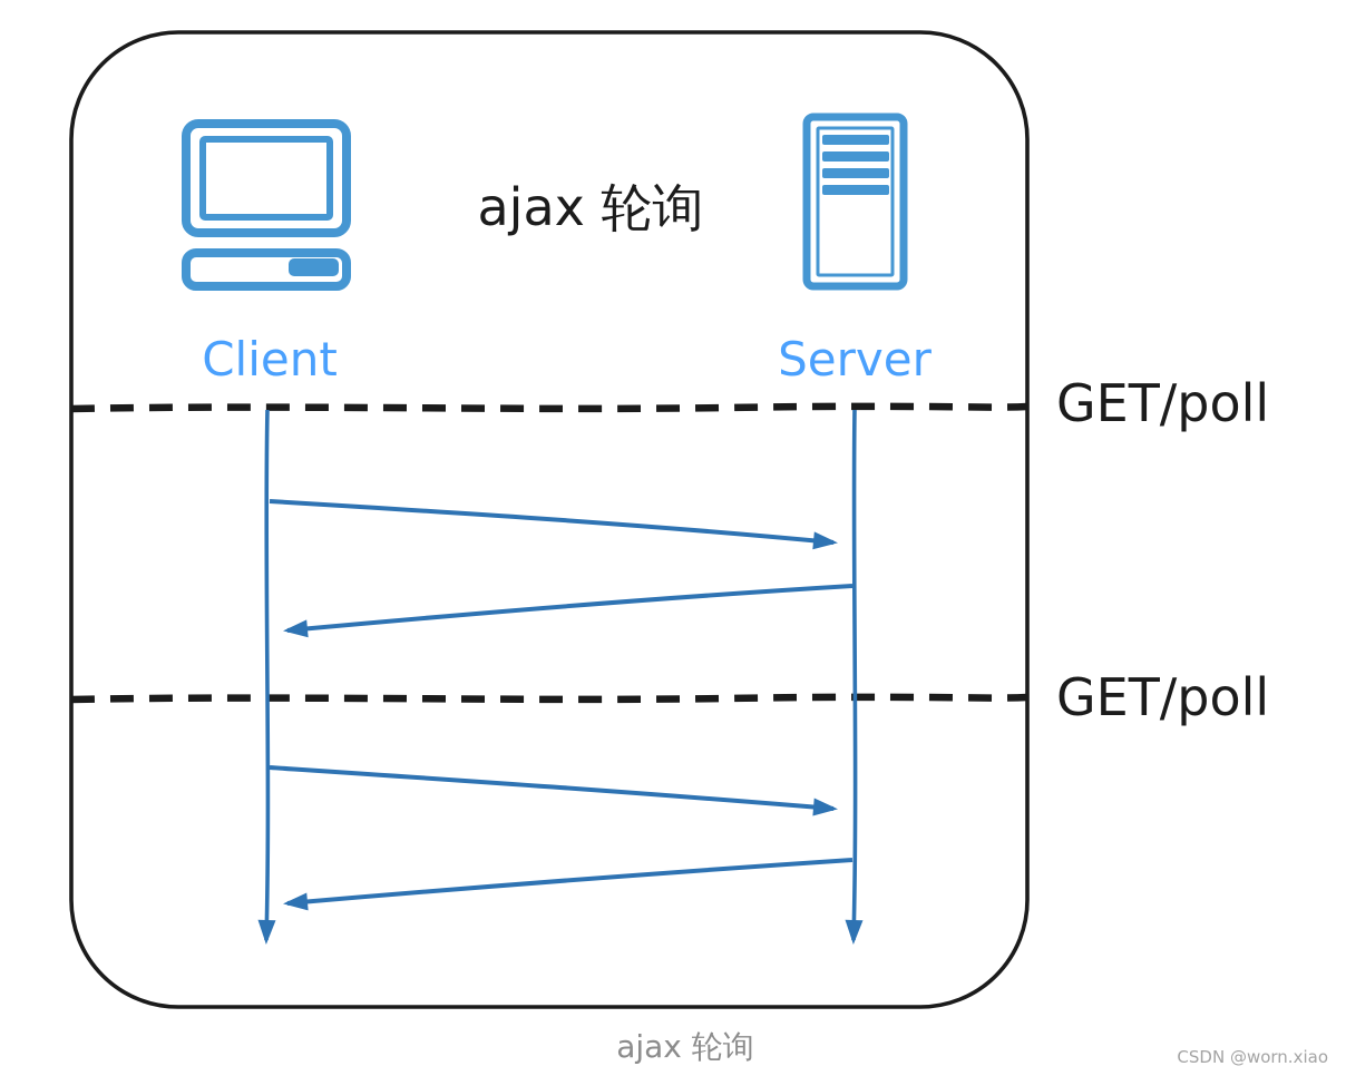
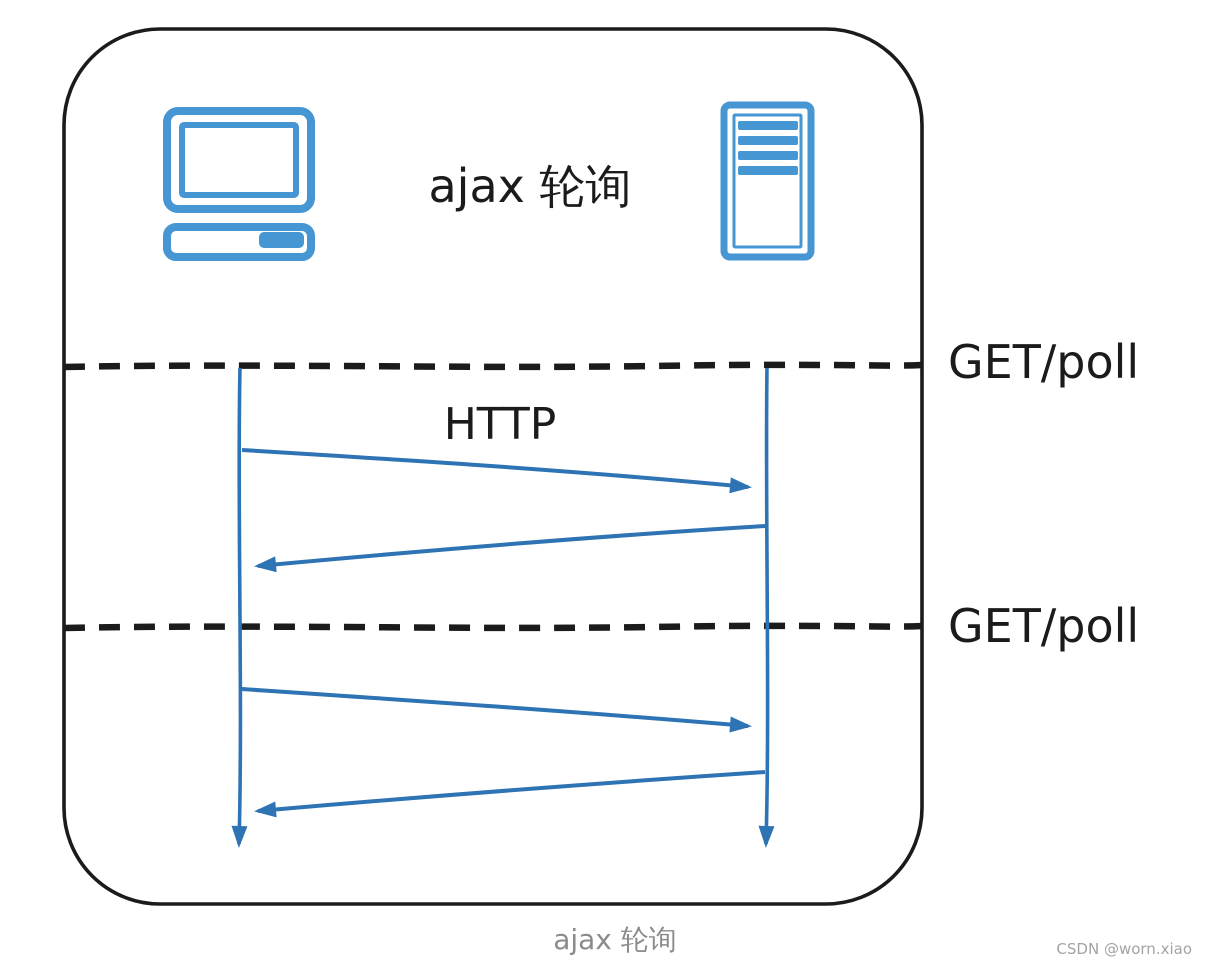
  ajax 轮询
- Client
- Server
  GET/poll
  GET/poll
+ HTTP
  ajax 轮询
  CSDN @worn.xiao
